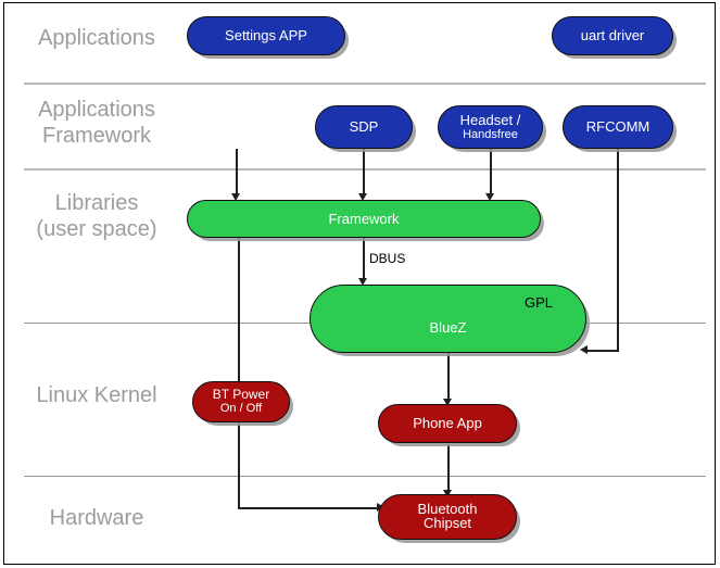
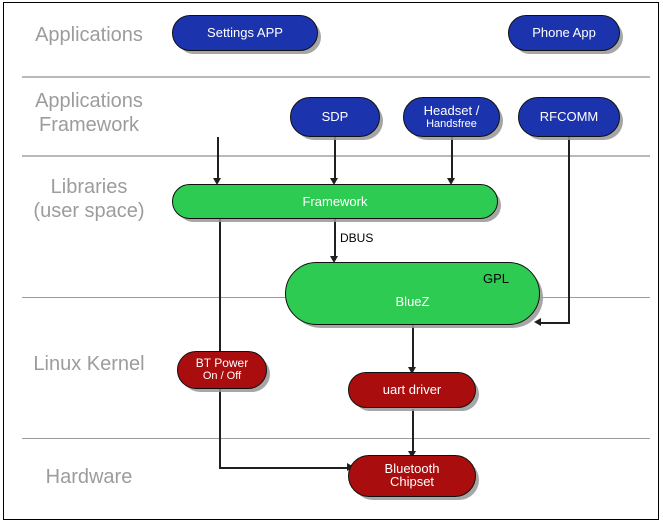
  Applications
  Applications
  Framework
  Libraries
  (user space)
  Linux Kernel
  Hardware
  DBUS
  Settings APP
- uart driver
+ Phone App
  SDP
  Headset /
  Handsfree
  RFCOMM
  Framework
  BlueZ
  GPL
  BT Power
  On / Off
- Phone App
+ uart driver
  Bluetooth
  Chipset
